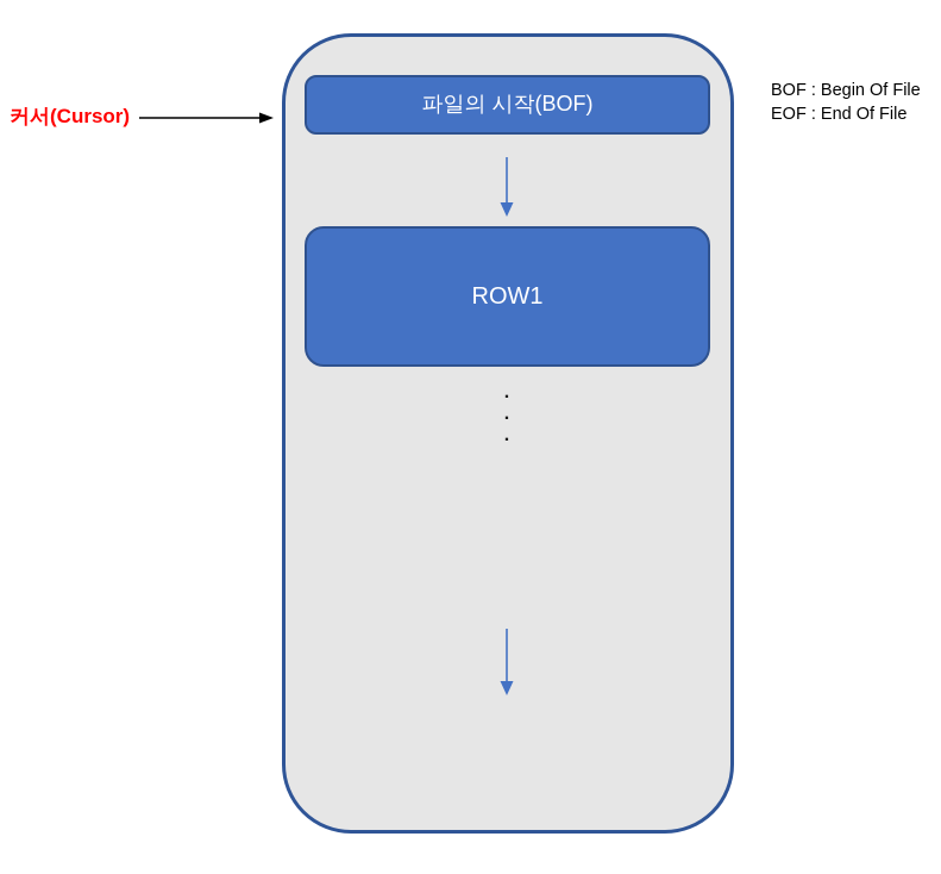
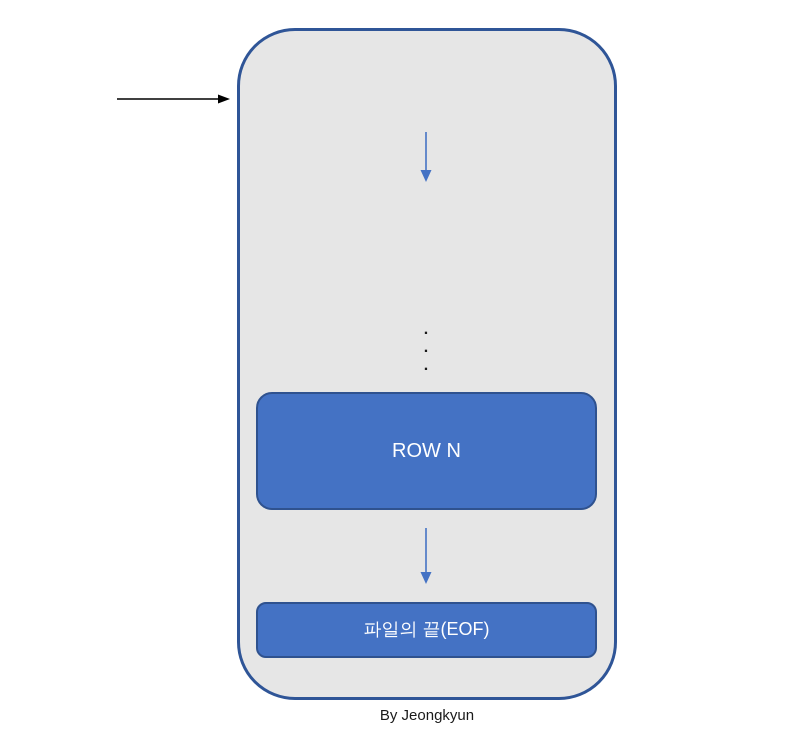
- 커서(Cursor)
- BOF : Begin Of File
- EOF : End Of File
- 파일의 시작(BOF)
- ROW1
  .
  .
  .
+ ROW N
+ 파일의 끝(EOF)
+ By Jeongkyun
